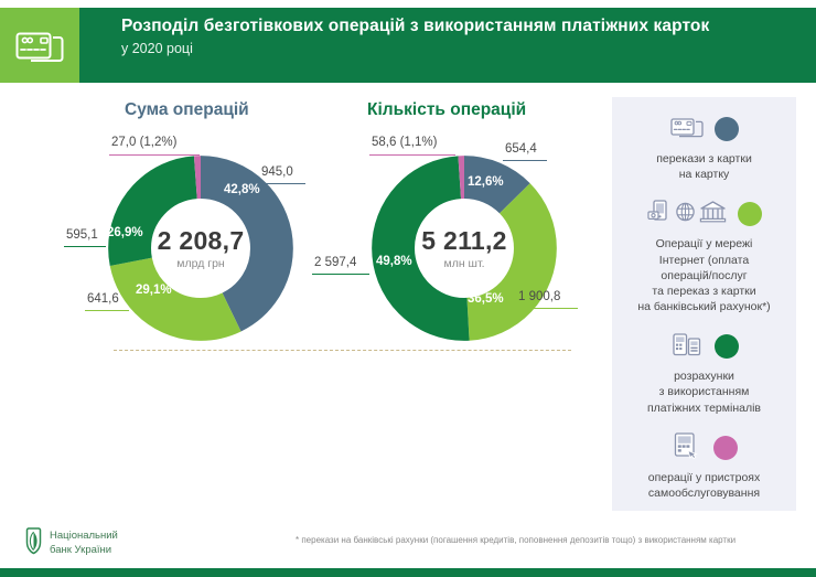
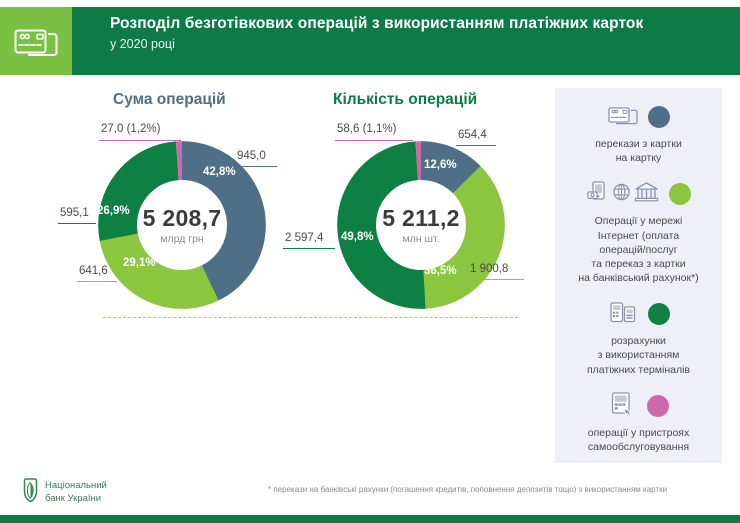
  Розподіл безготівкових операцій з використанням платіжних карток
  у 2020 році
  Сума операцій
- 2 208,7
+ 5 208,7
  млрд грн
  42,8%
  29,1%
  26,9%
  945,0
  641,6
  595,1
  27,0 (1,2%)
  Кількість операцій
  5 211,2
  млн шт.
  12,6%
  36,5%
  49,8%
  654,4
  1 900,8
  2 597,4
  58,6 (1,1%)
  перекази з картки
  на картку
  Операції у мережі
  Інтернет (оплата
  операцій/послуг
  та переказ з картки
  на банківський рахунок*)
  розрахунки
  з використанням
  платіжних термiналів
  операції у пристроях
  самообслуговування
  * перекази на банківські рахунки (погашення кредитів, поповнення депозитів тощо) з використанням картки
  Національний
  банк України
